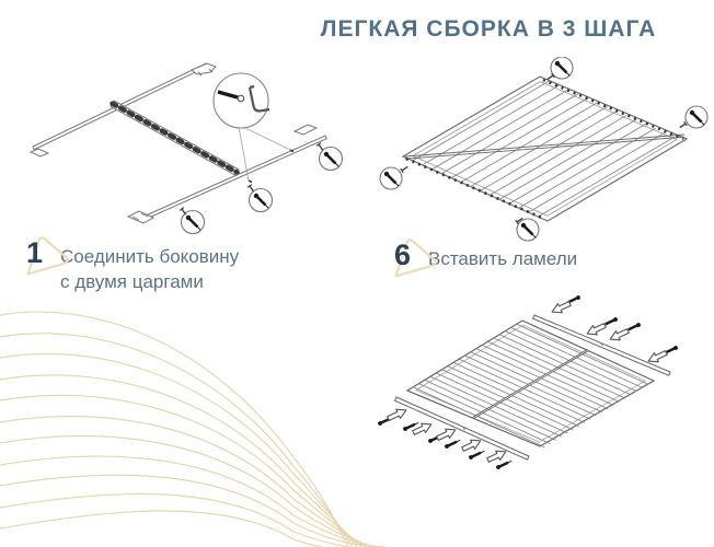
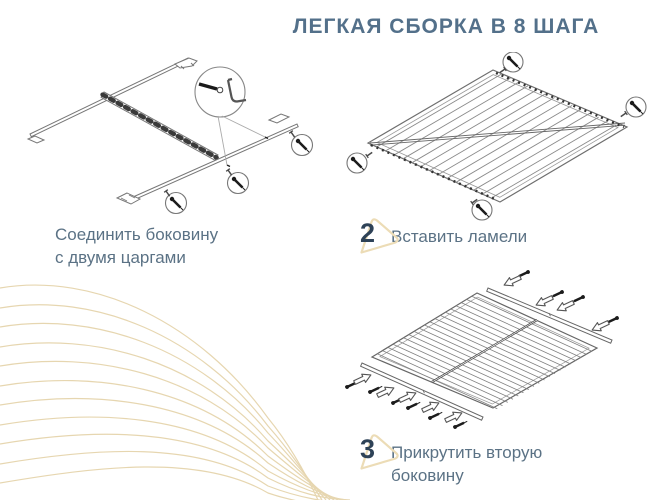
- ЛЕГКАЯ СБОРКА В 3 ШАГА
+ ЛЕГКАЯ СБОРКА В 8 ШАГА
- 1
  Соединить боковину
  с двумя царгами
- 6
+ 2
  ставить ламели
+ 3
+ Прикрутить вторую
+ боковину
